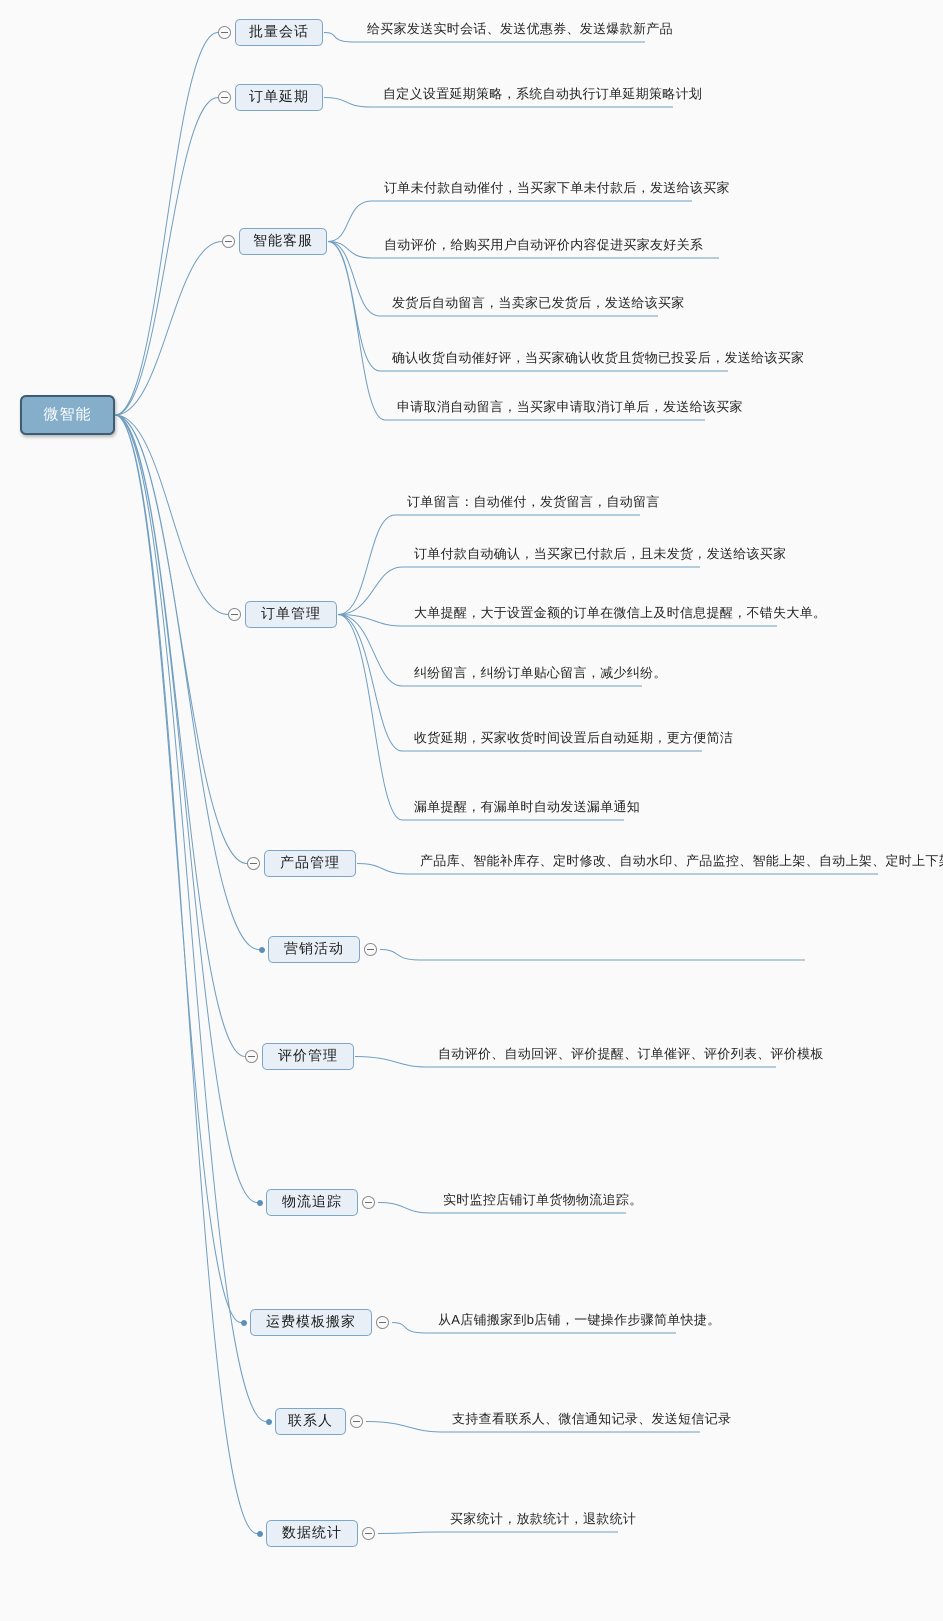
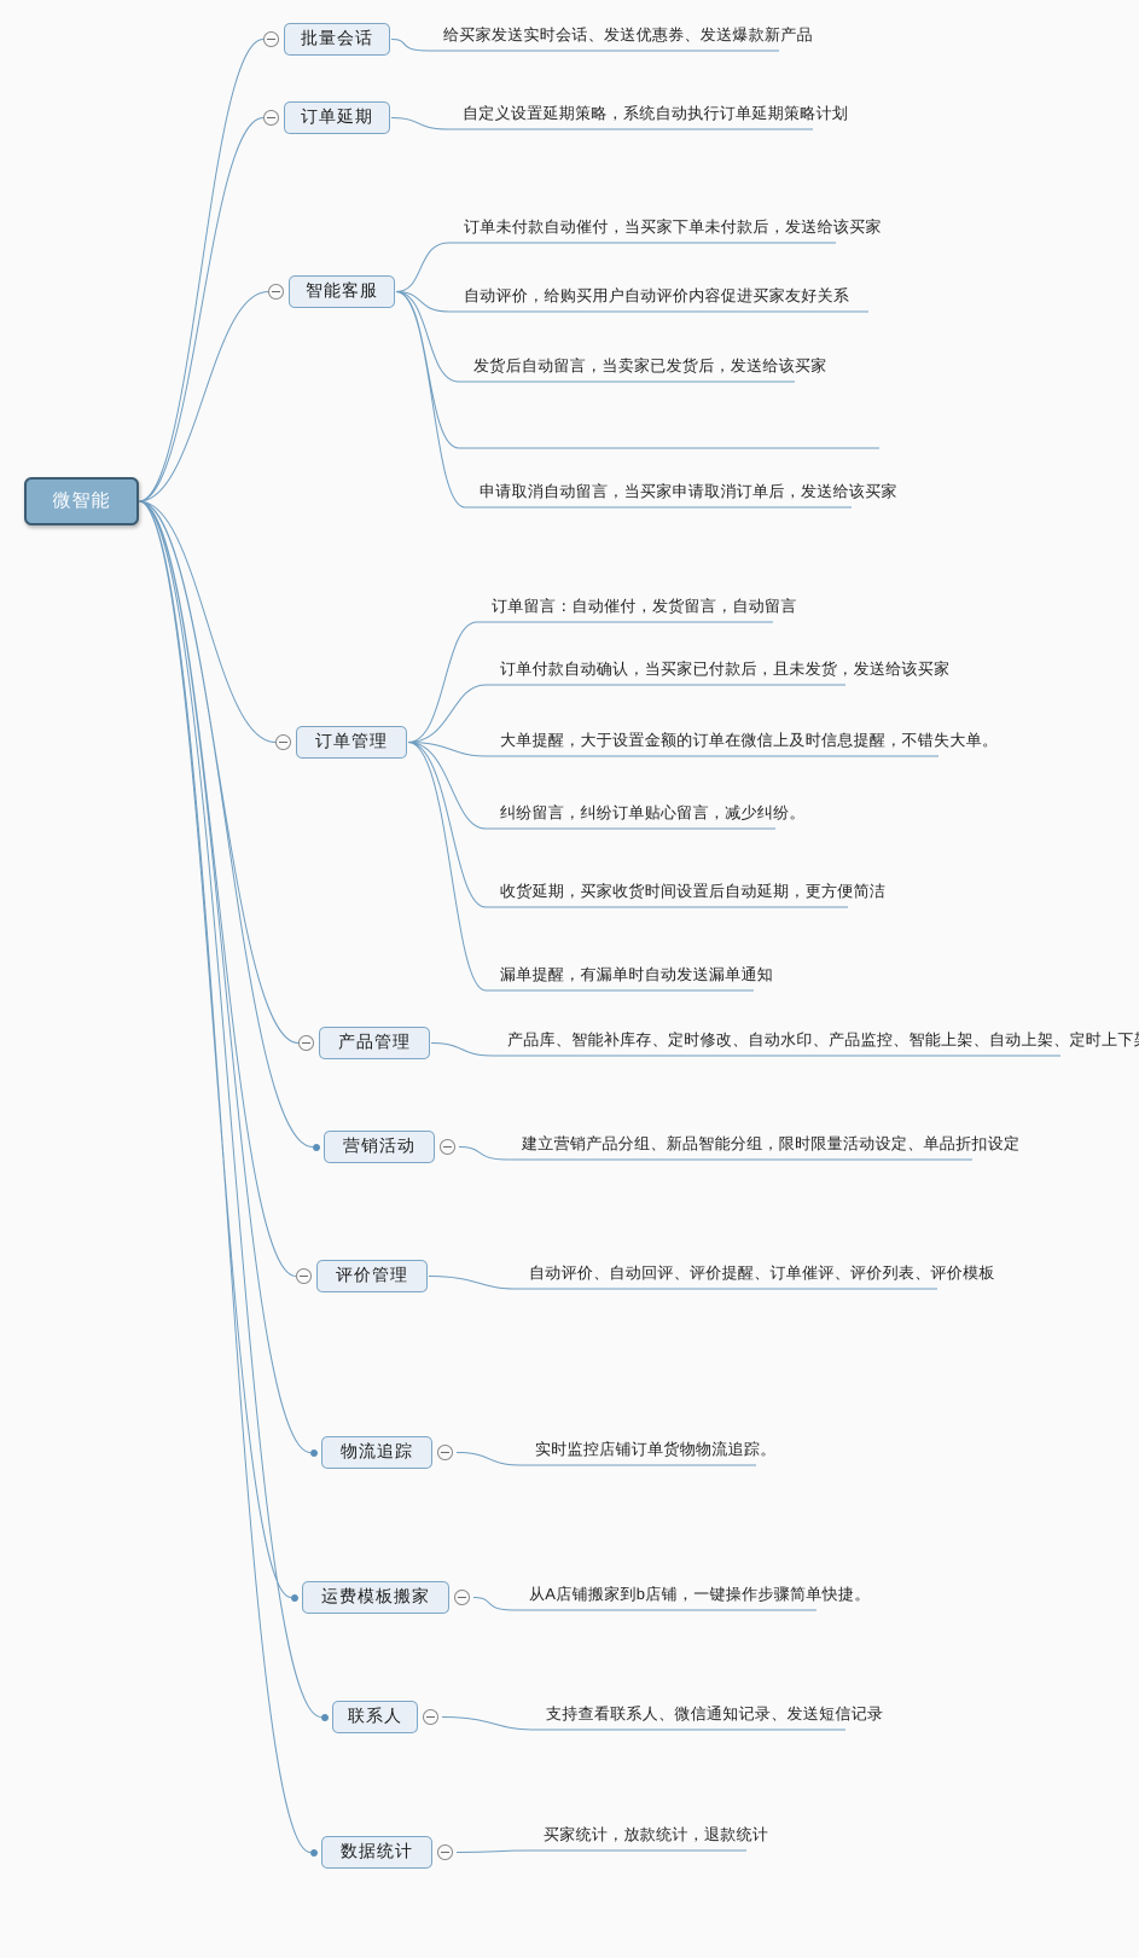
  微智能
  批量会话
  给买家发送实时会话、发送优惠券、发送爆款新产品
  订单延期
  自定义设置延期策略，系统自动执行订单延期策略计划
  智能客服
  订单未付款自动催付，当买家下单未付款后，发送给该买家
  自动评价，给购买用户自动评价内容促进买家友好关系
  发货后自动留言，当卖家已发货后，发送给该买家
- 确认收货自动催好评，当买家确认收货且货物已投妥后，发送给该买家
  申请取消自动留言，当买家申请取消订单后，发送给该买家
  订单管理
  订单留言：自动催付，发货留言，自动留言
  订单付款自动确认，当买家已付款后，且未发货，发送给该买家
  大单提醒，大于设置金额的订单在微信上及时信息提醒，不错失大单。
  纠纷留言，纠纷订单贴心留言，减少纠纷。
  收货延期，买家收货时间设置后自动延期，更方便简洁
  漏单提醒，有漏单时自动发送漏单通知
  产品管理
  产品库、智能补库存、定时修改、自动水印、产品监控、智能上架、自动上架、定时上下
  营销活动
+ 建立营销产品分组、新品智能分组，限时限量活动设定、单品折扣设定
  评价管理
  自动评价、自动回评、评价提醒、订单催评、评价列表、评价模板
  物流追踪
  实时监控店铺订单货物物流追踪。
  运费模板搬家
  从A店铺搬家到b店铺，一键操作步骤简单快捷。
  联系人
  支持查看联系人、微信通知记录、发送短信记录
  数据统计
  买家统计，放款统计，退款统计
